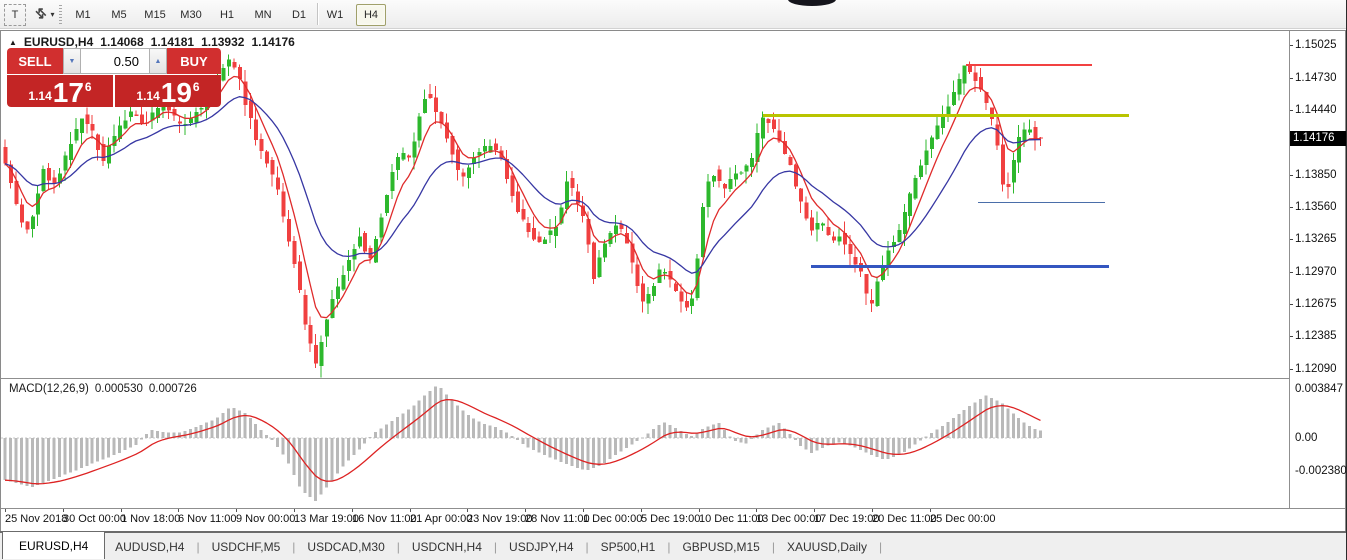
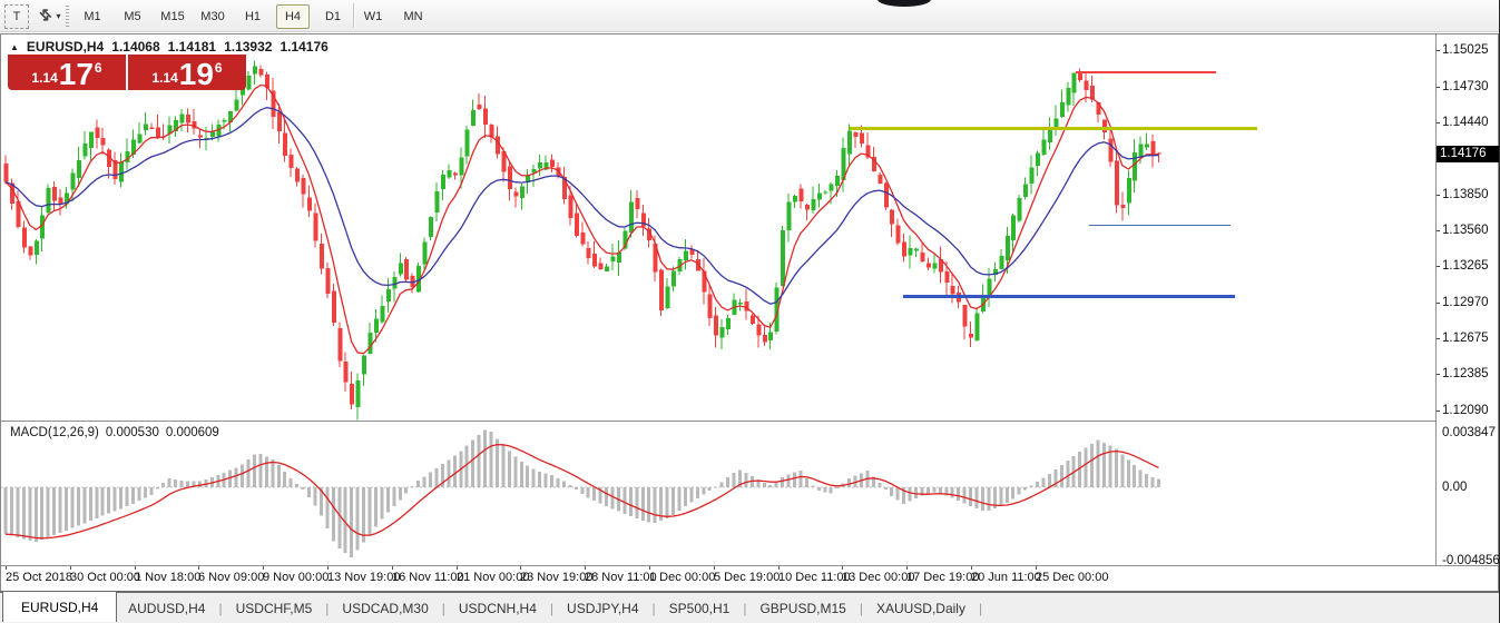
  T
  ▾
  M1
  M5
  M15
  M30
  H1
- MN
+ H4
  D1
  W1
- H4
+ MN
  ▲
  EURUSD,H4
  1.14068
  1.14181
  1.13932
  1.14176
- SELL
- 0.50
- BUY
  1.14
  17
  6
  1.14
  19
  6
  MACD(12,26,9)
  0.000530
- 0.000726
+ 0.000609
  1.15025
  1.14730
  1.14440
  1.13850
  1.13560
  1.13265
  1.12970
  1.12675
  1.12385
  1.12090
  1.14176
  0.003847
  0.00
- -0.002380
+ -0.004856
- 25 Nov 2018
+ 25 Oct 2018
  30 Oct 00:00
  1 Nov 18:00
- 6 Nov 11:00
+ 6 Nov 09:00
  9 Nov 00:00
- 13 Mar 19:00
+ 13 Nov 19:00
  16 Nov 11:00
- 21 Apr 00:00
+ 21 Nov 00:00
  23 Nov 19:00
  28 Nov 11:00
  1 Dec 00:00
  5 Dec 19:00
  10 Dec 11:00
  13 Dec 00:00
  17 Dec 19:00
- 20 Dec 11:00
+ 20 Jun 11:00
  25 Dec 00:00
  EURUSD,H4
  AUDUSD,H4
  |
  USDCHF,M5
  |
  USDCAD,M30
  |
  USDCNH,H4
  |
  USDJPY,H4
  |
  SP500,H1
  |
  GBPUSD,M15
  |
  XAUUSD,Daily
  |
